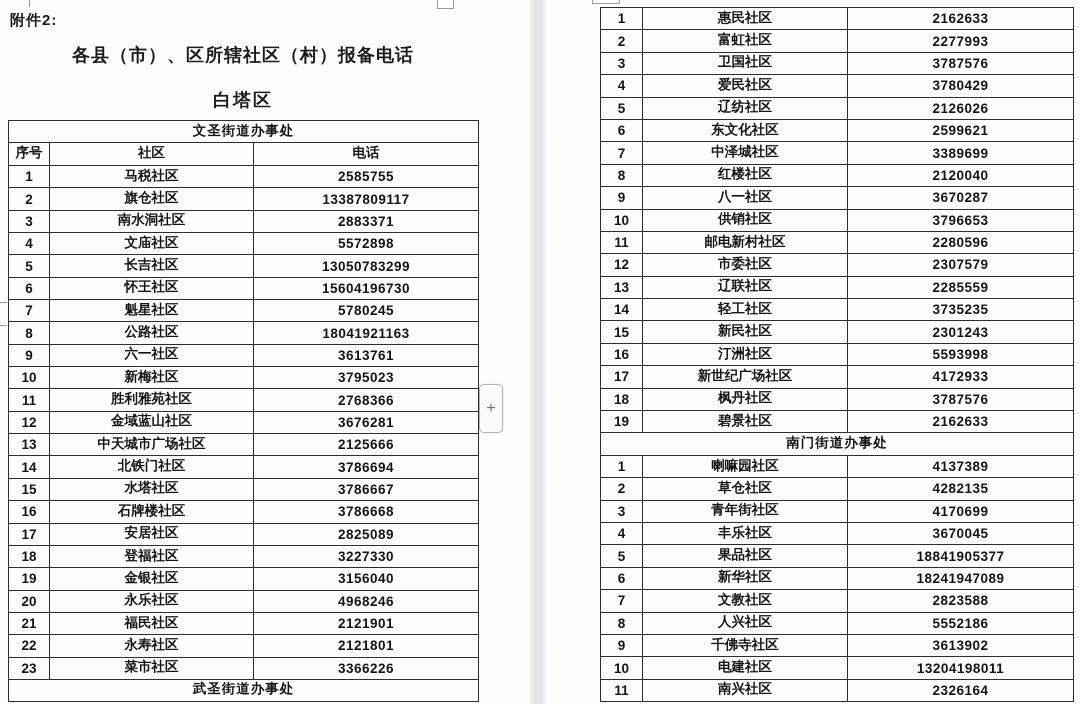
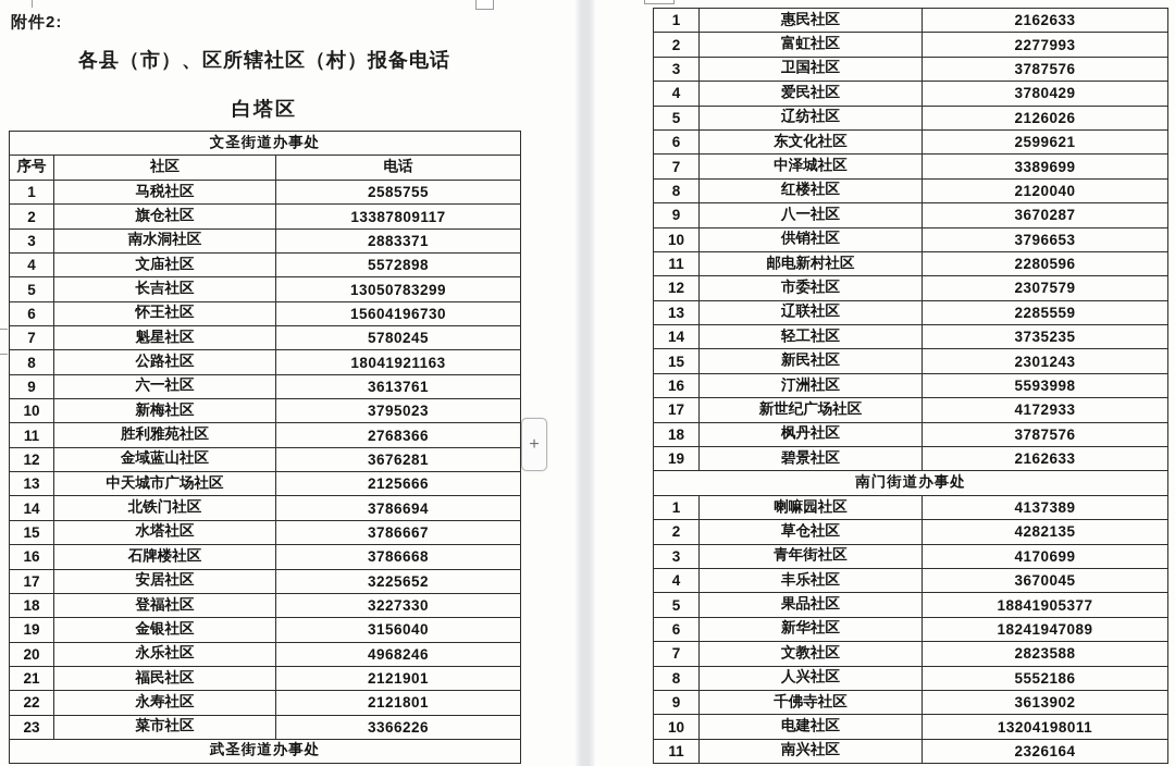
  附件2:
  各县（市）、区所辖社区（村）报备电话
  白塔区
  文圣街道办事处
  序号	社区	电话
  1	马税社区	2585755
  2	旗仓社区	13387809117
  3	南水洞社区	2883371
  4	文庙社区	5572898
  5	长吉社区	13050783299
  6	怀王社区	15604196730
  7	魁星社区	5780245
  8	公路社区	18041921163
  9	六一社区	3613761
  10	新梅社区	3795023
  11	胜利雅苑社区	2768366
  12	金域蓝山社区	3676281
  13	中天城市广场社区	2125666
  14	北铁门社区	3786694
  15	水塔社区	3786667
  16	石牌楼社区	3786668
- 17	安居社区	2825089
+ 17	安居社区	3225652
  18	登福社区	3227330
  19	金银社区	3156040
  20	永乐社区	4968246
  21	福民社区	2121901
  22	永寿社区	2121801
  23	菜市社区	3366226
  武圣街道办事处
  +
  1	惠民社区	2162633
  2	富虹社区	2277993
  3	卫国社区	3787576
  4	爱民社区	3780429
  5	辽纺社区	2126026
  6	东文化社区	2599621
  7	中泽城社区	3389699
  8	红楼社区	2120040
  9	八一社区	3670287
  10	供销社区	3796653
  11	邮电新村社区	2280596
  12	市委社区	2307579
  13	辽联社区	2285559
  14	轻工社区	3735235
  15	新民社区	2301243
  16	汀洲社区	5593998
  17	新世纪广场社区	4172933
  18	枫丹社区	3787576
  19	碧景社区	2162633
  南门街道办事处
  1	喇嘛园社区	4137389
  2	草仓社区	4282135
  3	青年街社区	4170699
  4	丰乐社区	3670045
  5	果品社区	18841905377
  6	新华社区	18241947089
  7	文教社区	2823588
  8	人兴社区	5552186
  9	千佛寺社区	3613902
  10	电建社区	13204198011
  11	南兴社区	2326164
